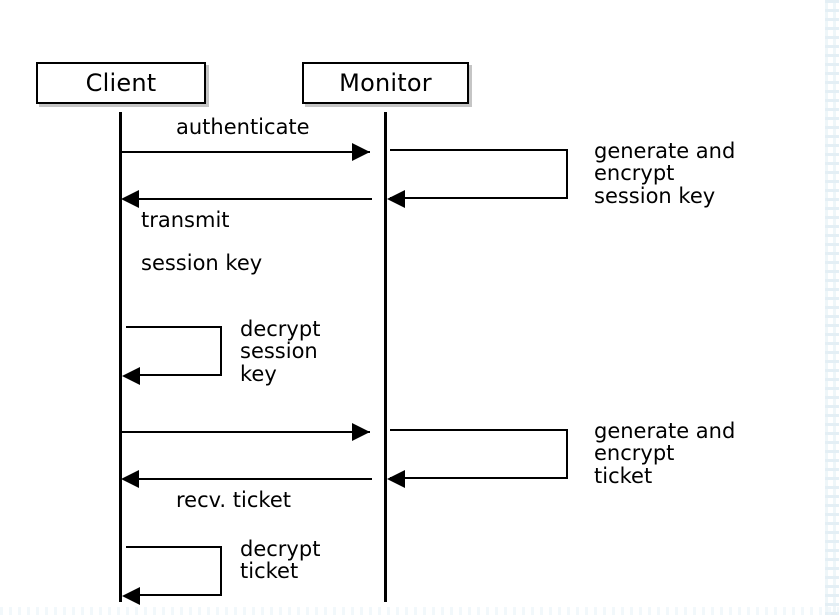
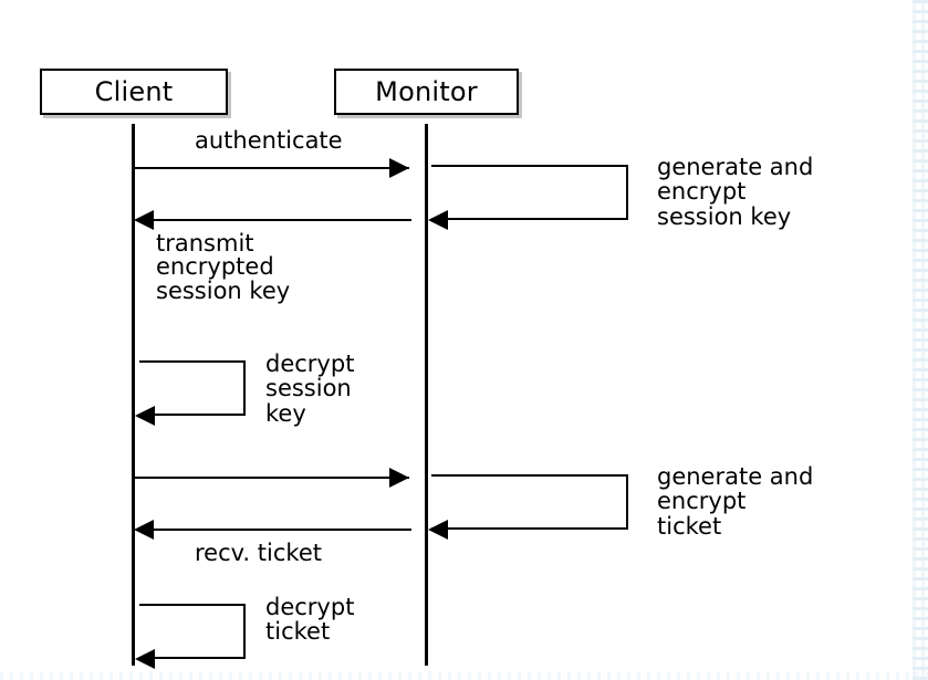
  Client
  Monitor
  authenticate
  generate and
  encrypt
  session key
  transmit
+ encrypted
  session key
  decrypt
  session
  key
  generate and
  encrypt
  ticket
  recv. ticket
  decrypt
  ticket
